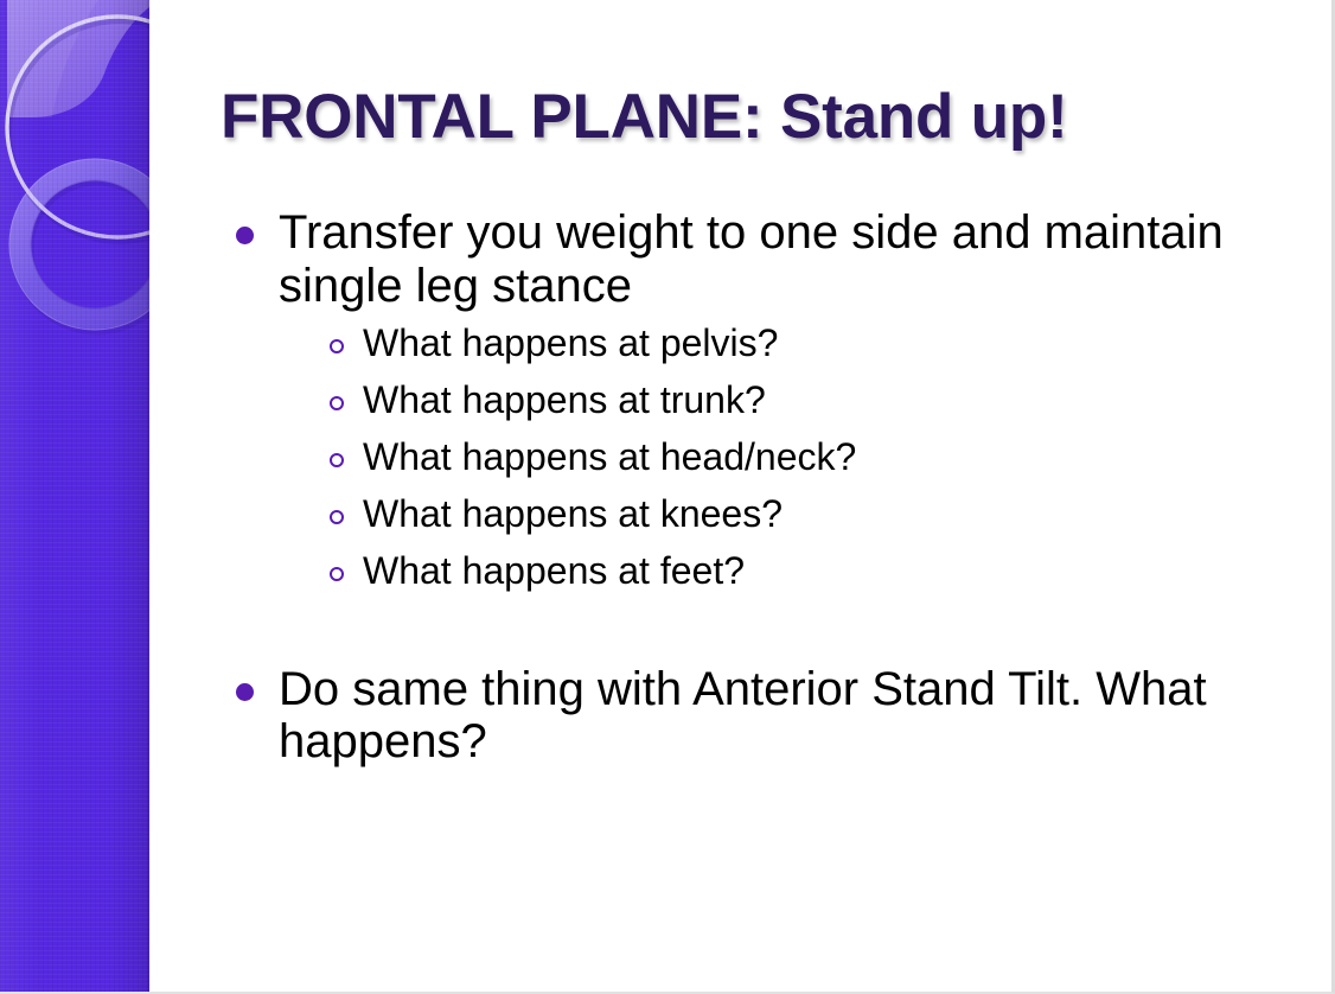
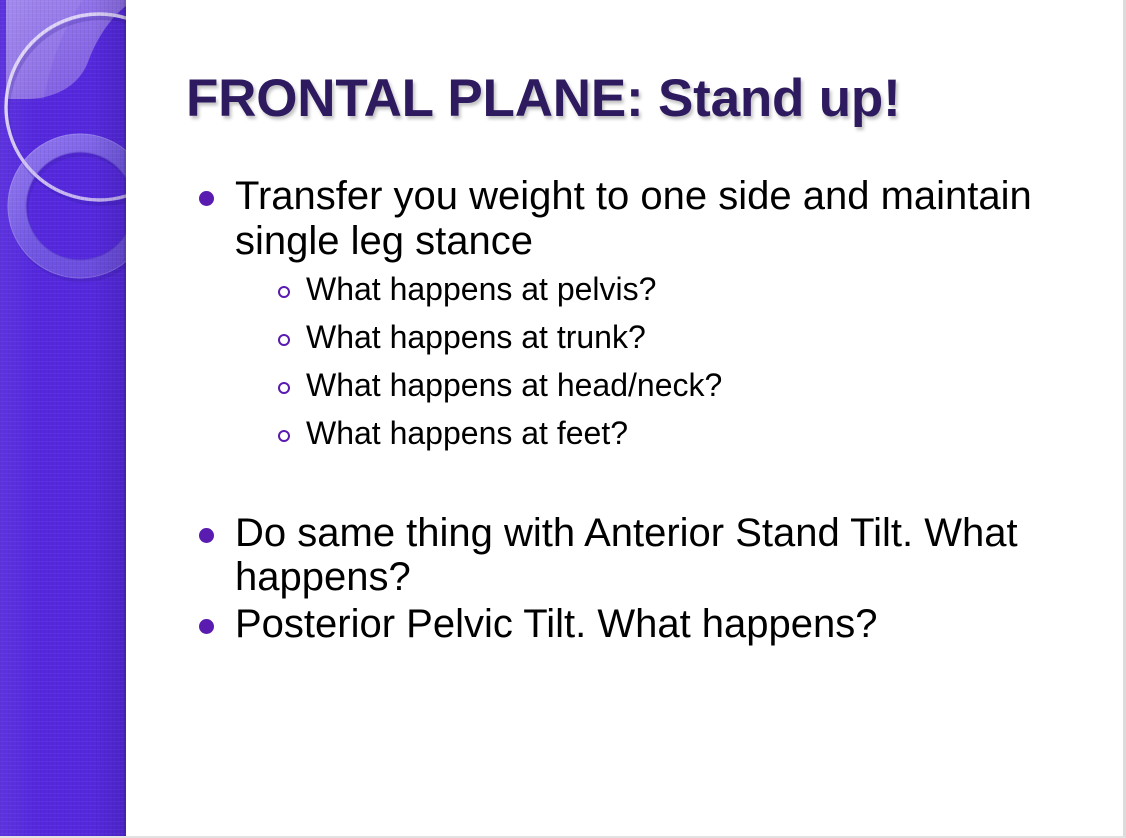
  FRONTAL PLANE: Stand up!
  Transfer you weight to one side and maintain single leg stance
  What happens at pelvis?
  What happens at trunk?
  What happens at head/neck?
- What happens at knees?
  What happens at feet?
  Do same thing with Anterior Stand Tilt. What happens?
+ Posterior Pelvic Tilt. What happens?
